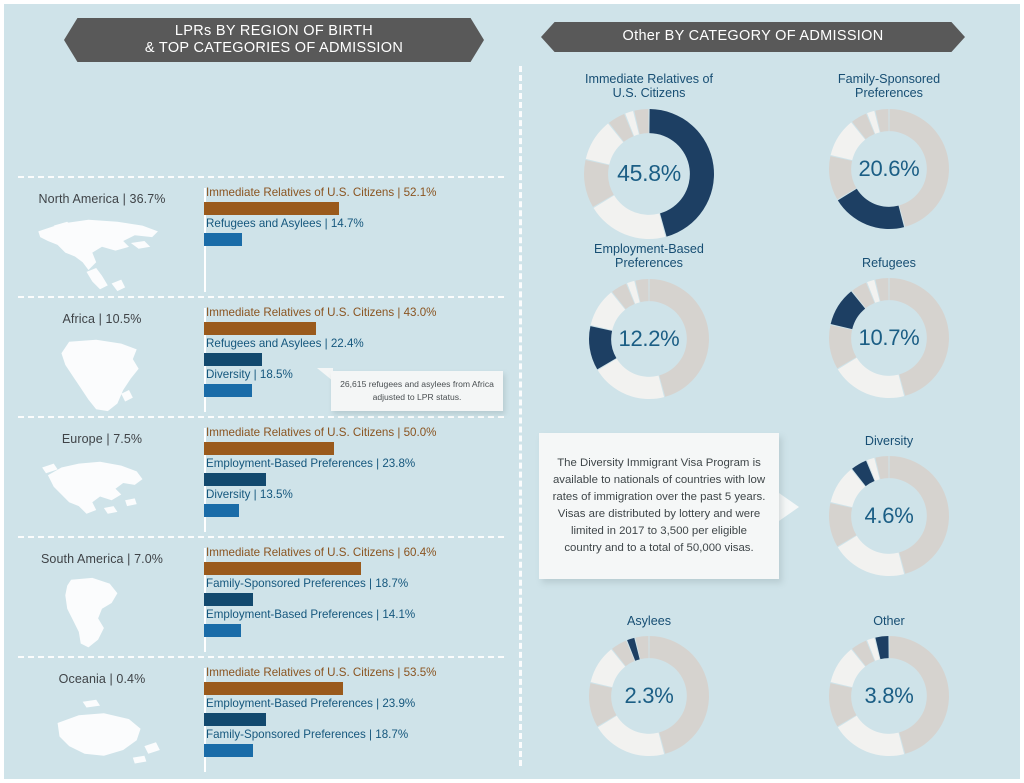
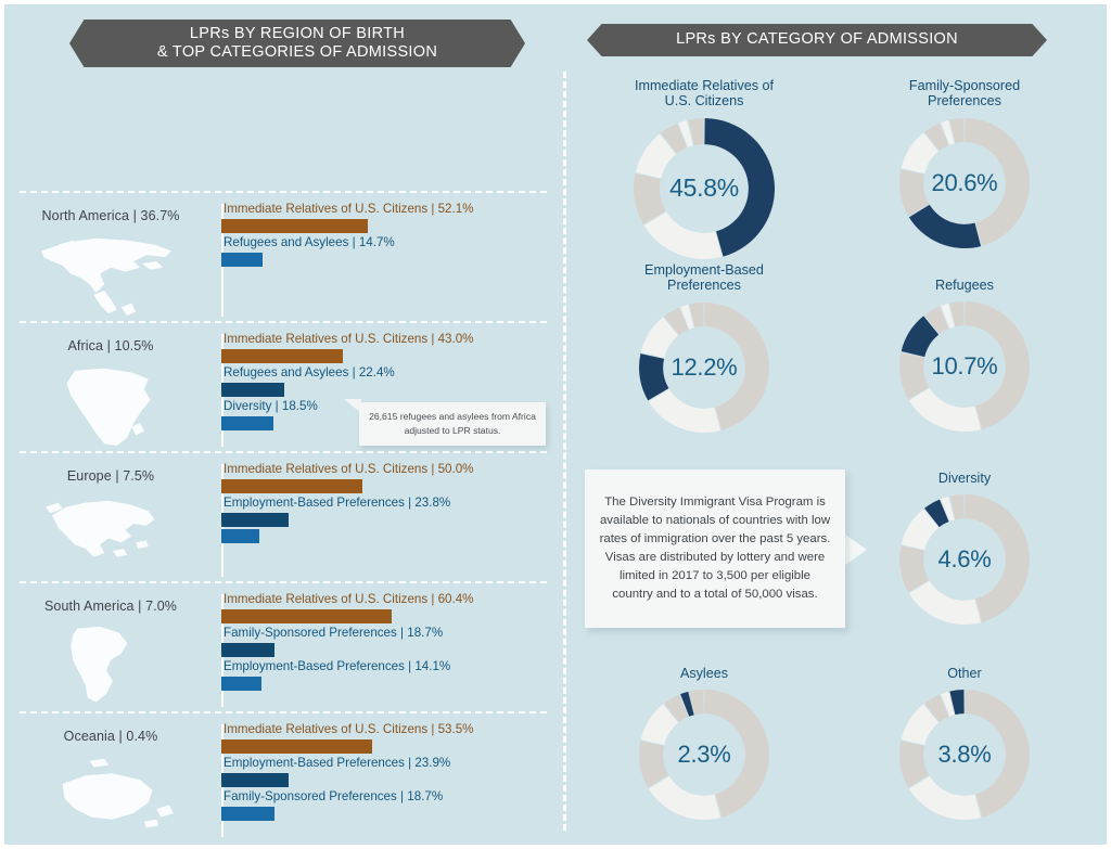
  LPRs BY REGION OF BIRTH
  & TOP CATEGORIES OF ADMISSION
- Other BY CATEGORY OF ADMISSION
+ LPRs BY CATEGORY OF ADMISSION
  North America | 36.7%
  Immediate Relatives of U.S. Citizens | 52.1%
  Refugees and Asylees | 14.7%
  Africa | 10.5%
  Immediate Relatives of U.S. Citizens | 43.0%
  Refugees and Asylees | 22.4%
  Diversity | 18.5%
  Europe | 7.5%
  Immediate Relatives of U.S. Citizens | 50.0%
  Employment-Based Preferences | 23.8%
- Diversity | 13.5%
  South America | 7.0%
  Immediate Relatives of U.S. Citizens | 60.4%
  Family-Sponsored Preferences | 18.7%
  Employment-Based Preferences | 14.1%
  Oceania | 0.4%
  Immediate Relatives of U.S. Citizens | 53.5%
  Employment-Based Preferences | 23.9%
  Family-Sponsored Preferences | 18.7%
  26,615 refugees and asylees from Africa adjusted to LPR status.
  Immediate Relatives of
  U.S. Citizens
  45.8%
  Family-Sponsored
  Preferences
  20.6%
  Employment-Based
  Preferences
  12.2%
  Refugees
  10.7%
  Diversity
  4.6%
  Asylees
  2.3%
  Other
  3.8%
  The Diversity Immigrant Visa Program is available to nationals of countries with low rates of immigration over the past 5 years. Visas are distributed by lottery and were limited in 2017 to 3,500 per eligible country and to a total of 50,000 visas.
